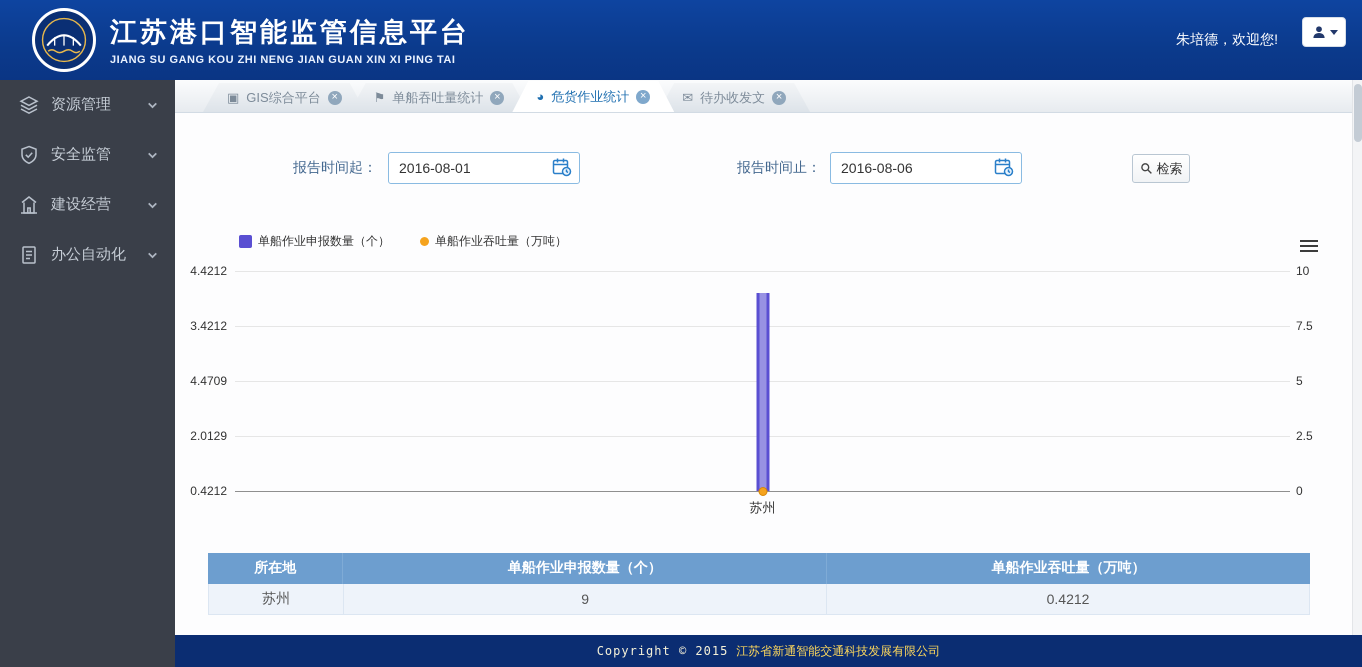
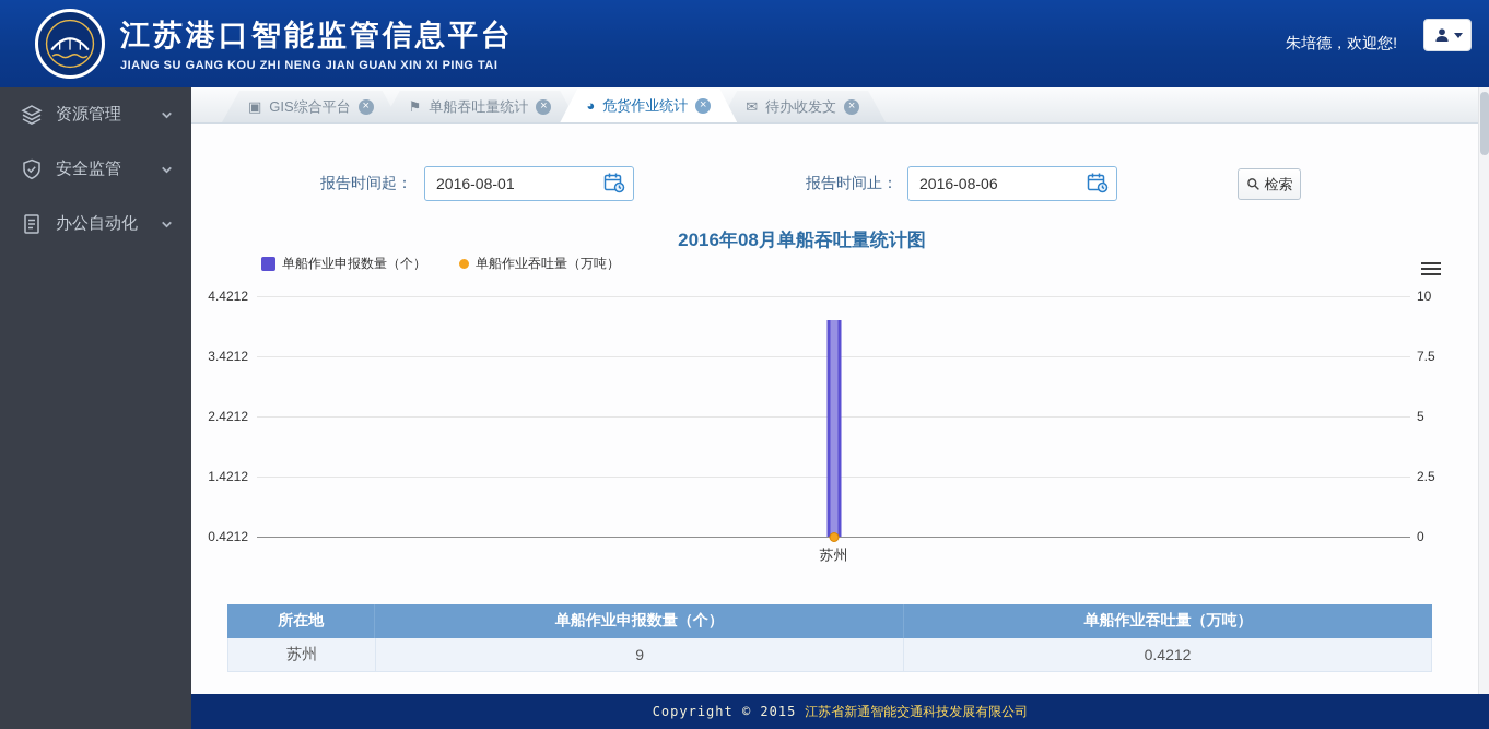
  江苏港口智能监管信息平台
  JIANG SU GANG KOU ZHI NENG JIAN GUAN XIN XI PING TAI
  朱培德，欢迎您!
  资源管理
  安全监管
- 建设经营
  办公自动化
  ▣
  GIS综合平台
  ×
  ⚑
  单船吞吐量统计
  ×
  ◕
  危货作业统计
  ×
  ✉
  待办收发文
  ×
  报告时间起：
  2016-08-01
  报告时间止：
  2016-08-06
  检索
+ 2016年08月单船吞吐量统计图
  单船作业申报数量（个）
  单船作业吞吐量（万吨）
  4.4212
  3.4212
- 4.4709
+ 2.4212
- 2.0129
+ 1.4212
  0.4212
  10
  7.5
  5
  2.5
  0
  苏州
  所在地
  单船作业申报数量（个）
  单船作业吞吐量（万吨）
  苏州
  9
  0.4212
  Copyright © 2015
  江苏省新通智能交通科技发展有限公司
